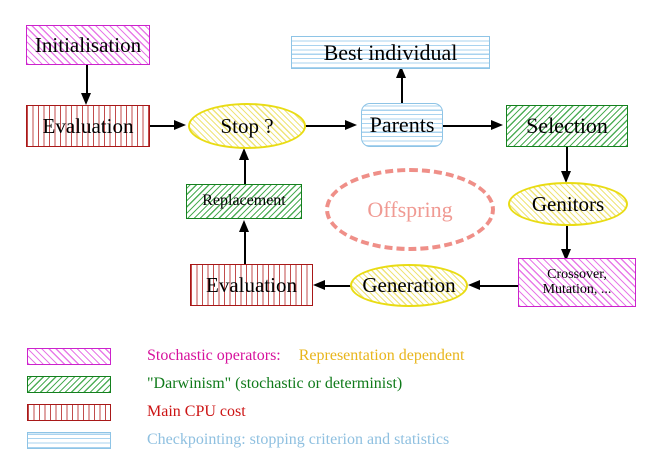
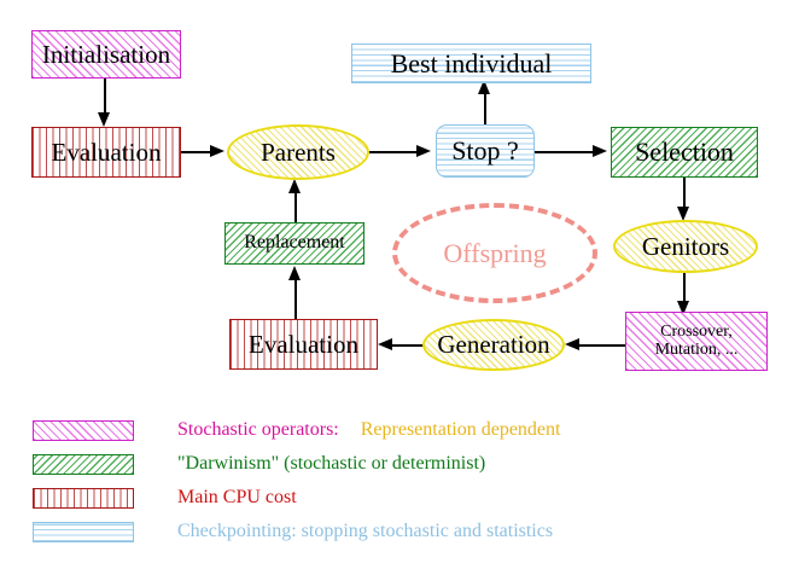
  Initialisation
  Evaluation
- Stop ?
+ Parents
  Best individual
- Parents
+ Stop ?
  Selection
  Genitors
  Crossover,
  Mutation, ...
  Generation
  Evaluation
  Replacement
  Offspring
  Stochastic operators: Representation dependent
  "Darwinism" (stochastic or determinist)
  Main CPU cost
- Checkpointing: stopping criterion and statistics
+ Checkpointing: stopping stochastic and statistics
